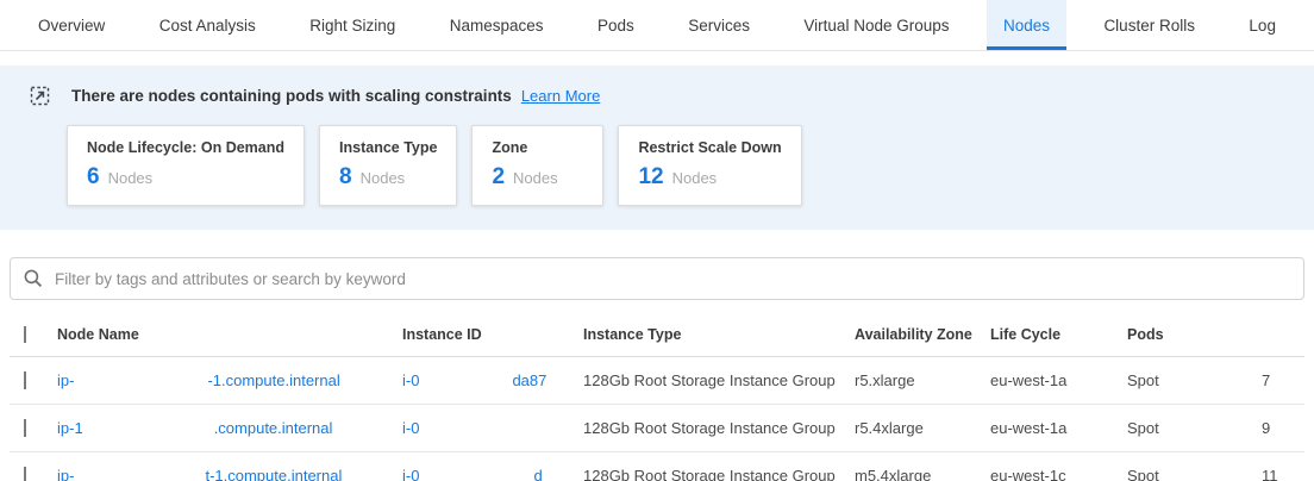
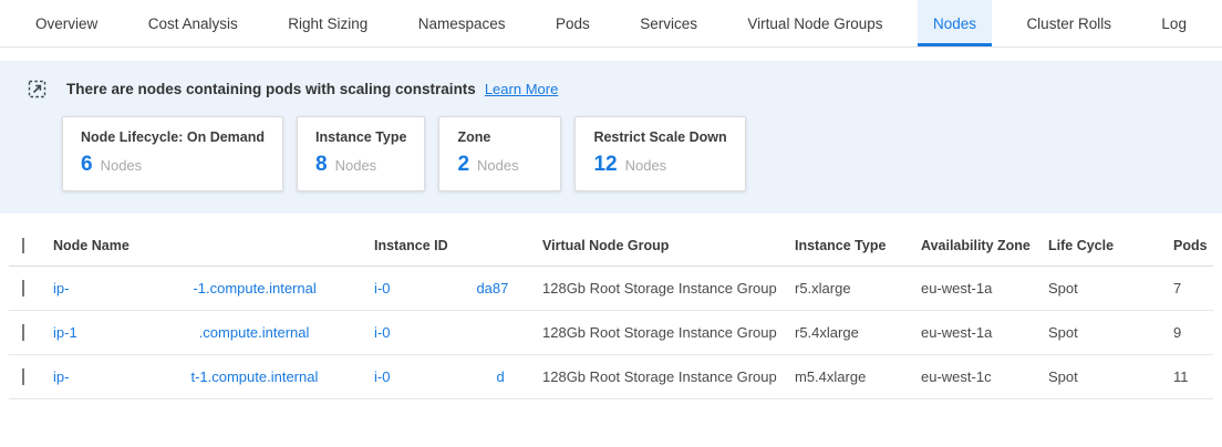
  Overview
  Cost Analysis
  Right Sizing
  Namespaces
  Pods
  Services
  Virtual Node Groups
  Nodes
  Cluster Rolls
  Log
  There are nodes containing pods with scaling constraints
  Learn More
  Node Lifecycle: On Demand
  6
  Nodes
  Instance Type
  8
  Nodes
  Zone
  2
  Nodes
  Restrict Scale Down
  12
  Nodes
- Filter by tags and attributes or search by keyword
  Node Name
  Instance ID
+ Virtual Node Group
  Instance Type
  Availability Zone
  Life Cycle
  Pods
  ip- -1.compute.internal
  i-0 da87
  128Gb Root Storage Instance Group
  r5.xlarge
  eu-west-1a
  Spot
  7
  ip-1 .compute.internal
  i-0
  128Gb Root Storage Instance Group
  r5.4xlarge
  eu-west-1a
  Spot
  9
  ip- t-1.compute.internal
  i-0 d
  128Gb Root Storage Instance Group
  m5.4xlarge
  eu-west-1c
  Spot
  11
